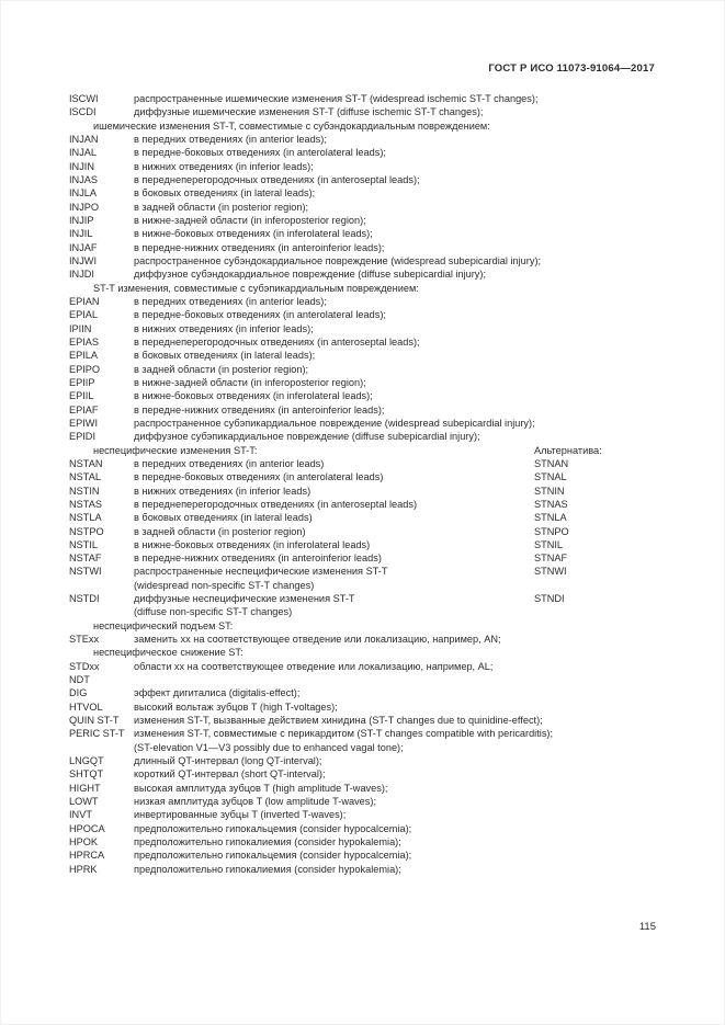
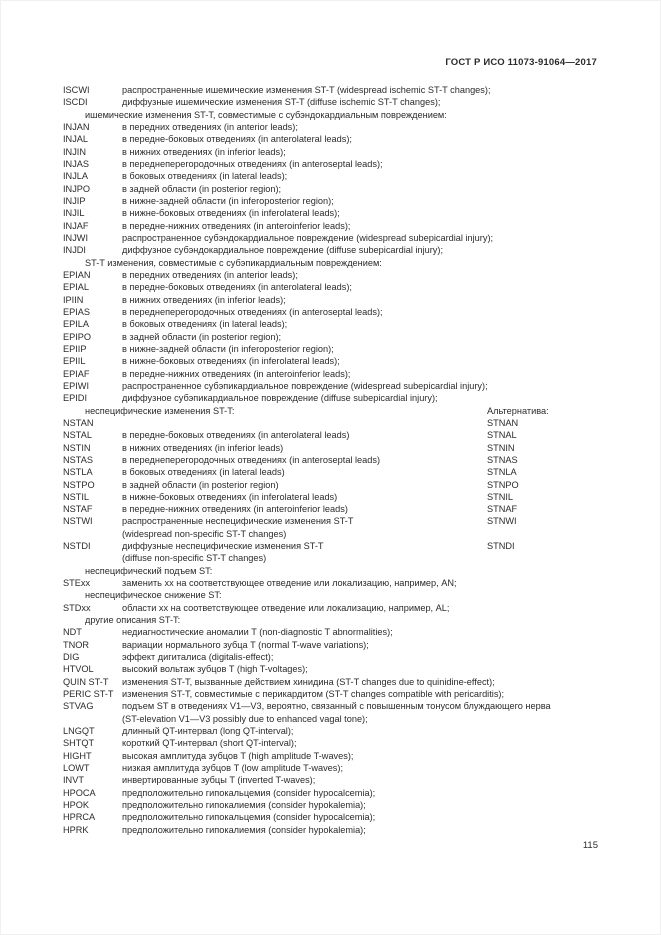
  ГОСТ Р ИСО 11073-91064—2017
  ISCWI
  распространенные ишемические изменения ST-T (widespread ischemic ST-T changes);
  ISCDI
  диффузные ишемические изменения ST-T (diffuse ischemic ST-T changes);
  ишемические изменения ST-T, совместимые с субэндокардиальным повреждением:
  INJAN
  в передних отведениях (in anterior leads);
  INJAL
  в передне-боковых отведениях (in anterolateral leads);
  INJIN
  в нижних отведениях (in inferior leads);
  INJAS
  в переднеперегородочных отведениях (in anteroseptal leads);
  INJLA
  в боковых отведениях (in lateral leads);
  INJPO
  в задней области (in posterior region);
  INJIP
  в нижне-задней области (in inferoposterior region);
  INJIL
  в нижне-боковых отведениях (in inferolateral leads);
  INJAF
  в передне-нижних отведениях (in anteroinferior leads);
  INJWI
  распространенное субэндокардиальное повреждение (widespread subepicardial injury);
  INJDI
  диффузное субэндокардиальное повреждение (diffuse subepicardial injury);
  ST-T изменения, совместимые с субэпикардиальным повреждением:
  EPIAN
  в передних отведениях (in anterior leads);
  EPIAL
  в передне-боковых отведениях (in anterolateral leads);
  IPIIN
  в нижних отведениях (in inferior leads);
  EPIAS
  в переднеперегородочных отведениях (in anteroseptal leads);
  EPILA
  в боковых отведениях (in lateral leads);
  EPIPO
  в задней области (in posterior region);
  EPIIP
  в нижне-задней области (in inferoposterior region);
  EPIIL
  в нижне-боковых отведениях (in inferolateral leads);
  EPIAF
  в передне-нижних отведениях (in anteroinferior leads);
  EPIWI
  распространенное субэпикардиальное повреждение (widespread subepicardial injury);
  EPIDI
  диффузное субэпикардиальное повреждение (diffuse subepicardial injury);
  неспецифические изменения ST-T:
  Альтернатива:
  NSTAN
- в передних отведениях (in anterior leads)
  STNAN
  NSTAL
  в передне-боковых отведениях (in anterolateral leads)
  STNAL
  NSTIN
  в нижних отведениях (in inferior leads)
  STNIN
  NSTAS
  в переднеперегородочных отведениях (in anteroseptal leads)
  STNAS
  NSTLA
  в боковых отведениях (in lateral leads)
  STNLA
  NSTPO
  в задней области (in posterior region)
  STNPO
  NSTIL
  в нижне-боковых отведениях (in inferolateral leads)
  STNIL
  NSTAF
  в передне-нижних отведениях (in anteroinferior leads)
  STNAF
  NSTWI
  распространенные неспецифические изменения ST-T
  STNWI
  (widespread non-specific ST-T changes)
  NSTDI
  диффузные неспецифические изменения ST-T
  STNDI
  (diffuse non-specific ST-T changes)
  неспецифический подъем ST:
  STExx
  заменить хх на соответствующее отведение или локализацию, например, AN;
  неспецифическое снижение ST:
  STDxx
  области хх на соответствующее отведение или локализацию, например, AL;
+ другие описания ST-T:
  NDT
+ недиагностические аномалии T (non-diagnostic T abnormalities);
+ TNOR
+ вариации нормального зубца T (normal T-wave variations);
  DIG
  эффект дигиталиса (digitalis-effect);
  HTVOL
  высокий вольтаж зубцов T (high T-voltages);
  QUIN ST-T
  изменения ST-T, вызванные действием хинидина (ST-T changes due to quinidine-effect);
  PERIC ST-T
  изменения ST-T, совместимые с перикардитом (ST-T changes compatible with pericarditis);
+ STVAG
+ подъем ST в отведениях V1—V3, вероятно, связанный с повышенным тонусом блуждающего нерва
  (ST-elevation V1—V3 possibly due to enhanced vagal tone);
  LNGQT
  длинный QT-интервал (long QT-interval);
  SHTQT
  короткий QT-интервал (short QT-interval);
  HIGHT
  высокая амплитуда зубцов T (high amplitude T-waves);
  LOWT
  низкая амплитуда зубцов T (low amplitude T-waves);
  INVT
  инвертированные зубцы T (inverted T-waves);
  HPOCA
  предположительно гипокальцемия (consider hypocalcemia);
  HPOK
  предположительно гипокалиемия (consider hypokalemia);
  HPRCA
  предположительно гипокальцемия (consider hypocalcemia);
  HPRK
  предположительно гипокалиемия (consider hypokalemia);
  115
